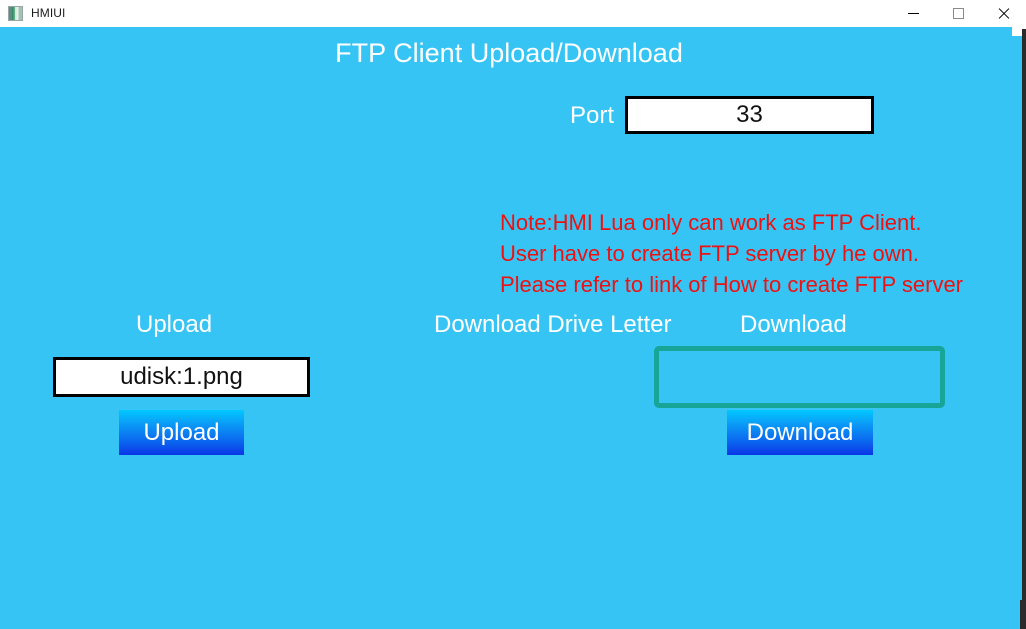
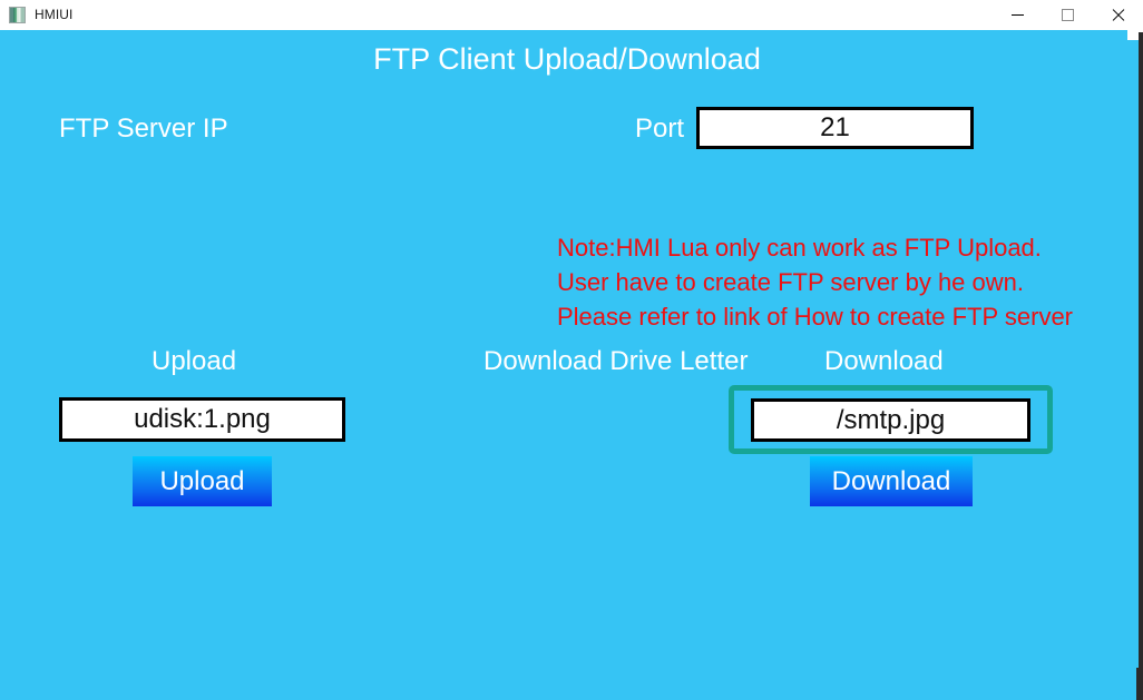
  HMIUI
  FTP Client Upload/Download
+ FTP Server IP
  Port
- 33
+ 21
- Note:HMI Lua only can work as FTP Client.
+ Note:HMI Lua only can work as FTP Upload.
  User have to create FTP server by he own.
  Please refer to link of How to create FTP server
  Upload
  Download Drive Letter
  Download
  udisk:1.png
  Upload
+ /smtp.jpg
  Download
